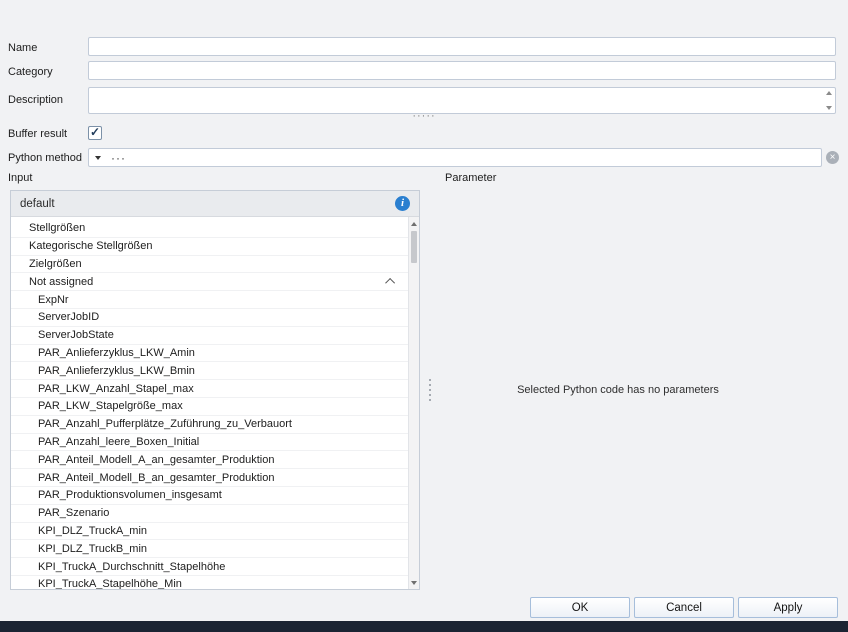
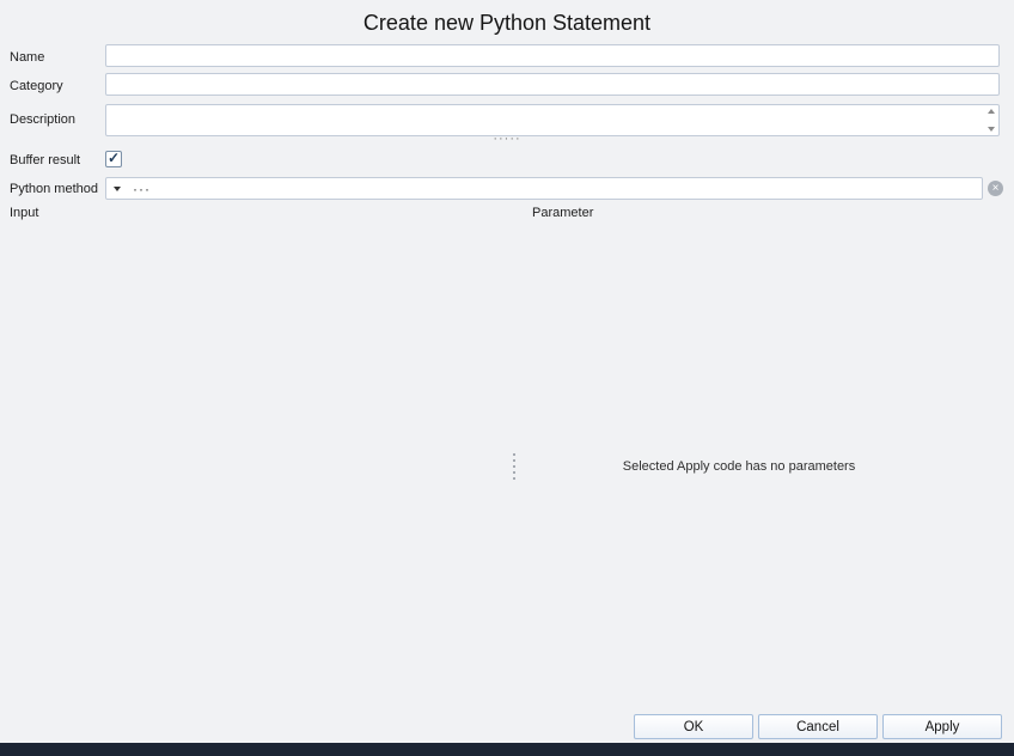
+ Create new Python Statement
  Name
  Category
  Description
  ·····
  Buffer result
  ✓
  Python method
  ···
  ×
  Input
  Parameter
- default
- i
- Stellgrößen
- Kategorische Stellgrößen
- Zielgrößen
- Not assigned
- ExpNr
- ServerJobID
- ServerJobState
- PAR_Anlieferzyklus_LKW_Amin
- PAR_Anlieferzyklus_LKW_Bmin
- PAR_LKW_Anzahl_Stapel_max
- PAR_LKW_Stapelgröße_max
- PAR_Anzahl_Pufferplätze_Zuführung_zu_Verbauort
- PAR_Anzahl_leere_Boxen_Initial
- PAR_Anteil_Modell_A_an_gesamter_Produktion
- PAR_Anteil_Modell_B_an_gesamter_Produktion
- PAR_Produktionsvolumen_insgesamt
- PAR_Szenario
- KPI_DLZ_TruckA_min
- KPI_DLZ_TruckB_min
- KPI_TruckA_Durchschnitt_Stapelhöhe
- KPI_TruckA_Stapelhöhe_Min
- Selected Python code has no parameters
+ Selected Apply code has no parameters
  OK
  Cancel
  Apply
